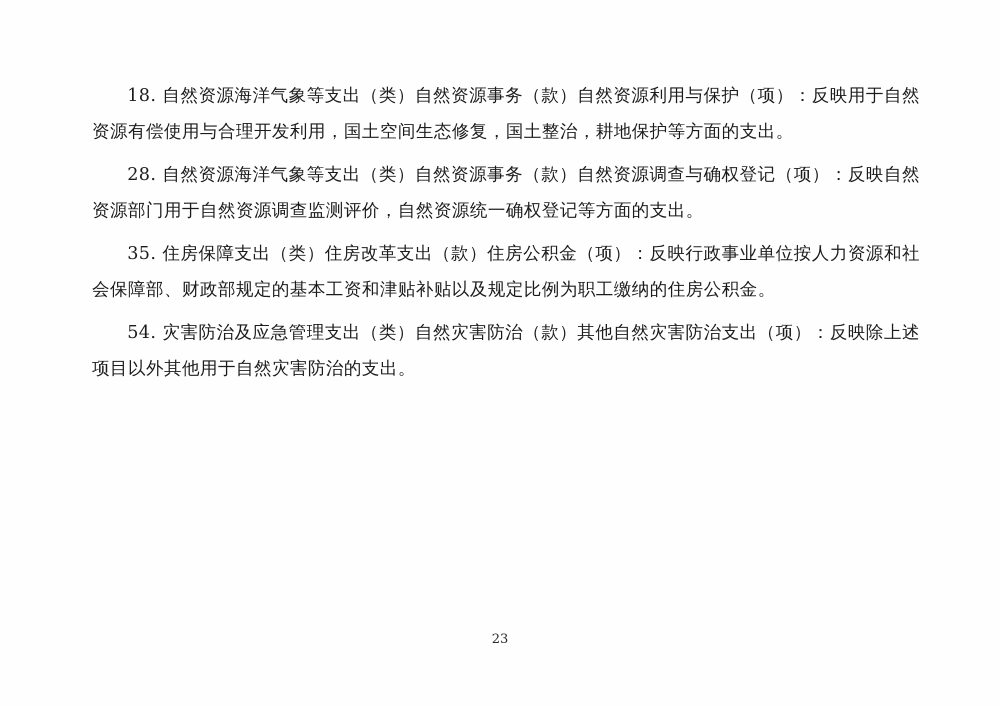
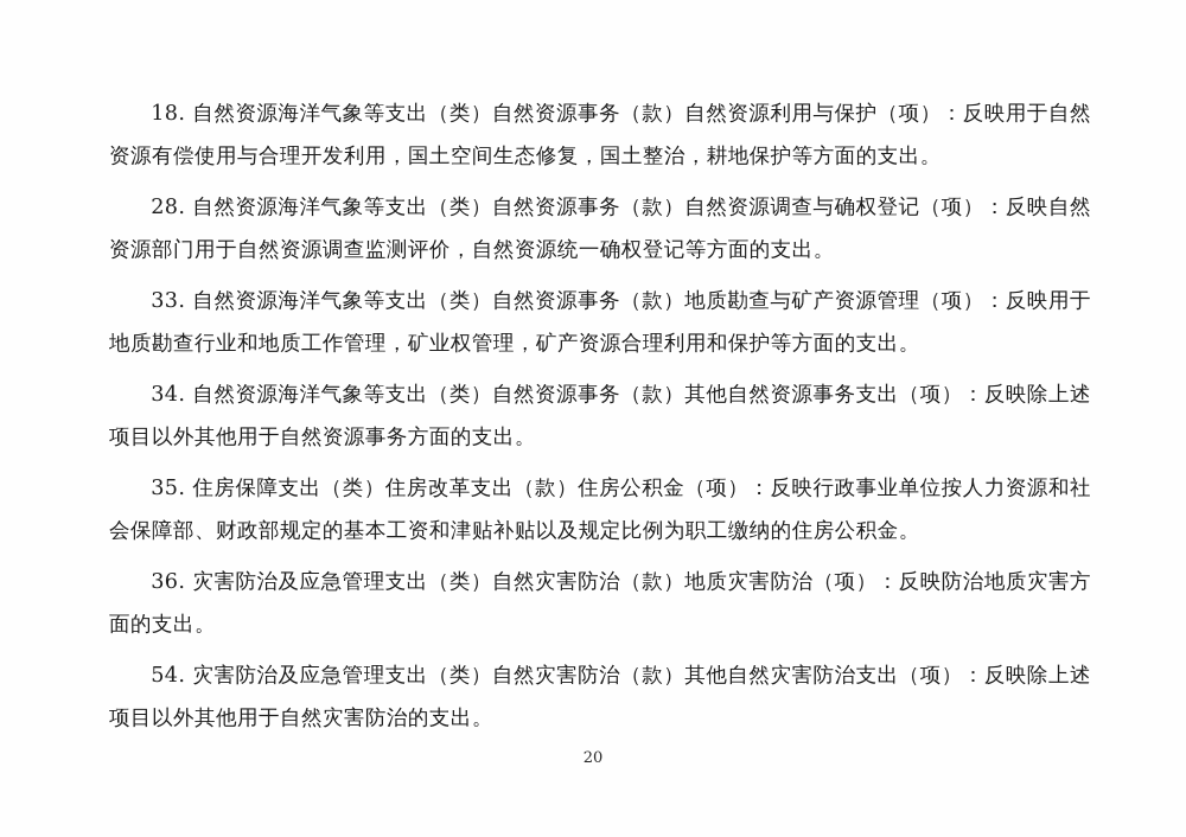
  18. 自然资源海洋气象等支出（类）自然资源事务（款）自然资源利用与保护（项）：反映用于自然资源有偿使用与合理开发利用，国土空间生态修复，国土整治，耕地保护等方面的支出。
  28. 自然资源海洋气象等支出（类）自然资源事务（款）自然资源调查与确权登记（项）：反映自然资源部门用于自然资源调查监测评价，自然资源统一确权登记等方面的支出。
+ 33. 自然资源海洋气象等支出（类）自然资源事务（款）地质勘查与矿产资源管理（项）：反映用于地质勘查行业和地质工作管理，矿业权管理，矿产资源合理利用和保护等方面的支出。
+ 34. 自然资源海洋气象等支出（类）自然资源事务（款）其他自然资源事务支出（项）：反映除上述项目以外其他用于自然资源事务方面的支出。
  35. 住房保障支出（类）住房改革支出（款）住房公积金（项）：反映行政事业单位按人力资源和社会保障部、财政部规定的基本工资和津贴补贴以及规定比例为职工缴纳的住房公积金。
+ 36. 灾害防治及应急管理支出（类）自然灾害防治（款）地质灾害防治（项）：反映防治地质灾害方面的支出。
  54. 灾害防治及应急管理支出（类）自然灾害防治（款）其他自然灾害防治支出（项）：反映除上述项目以外其他用于自然灾害防治的支出。
- 23
+ 20
